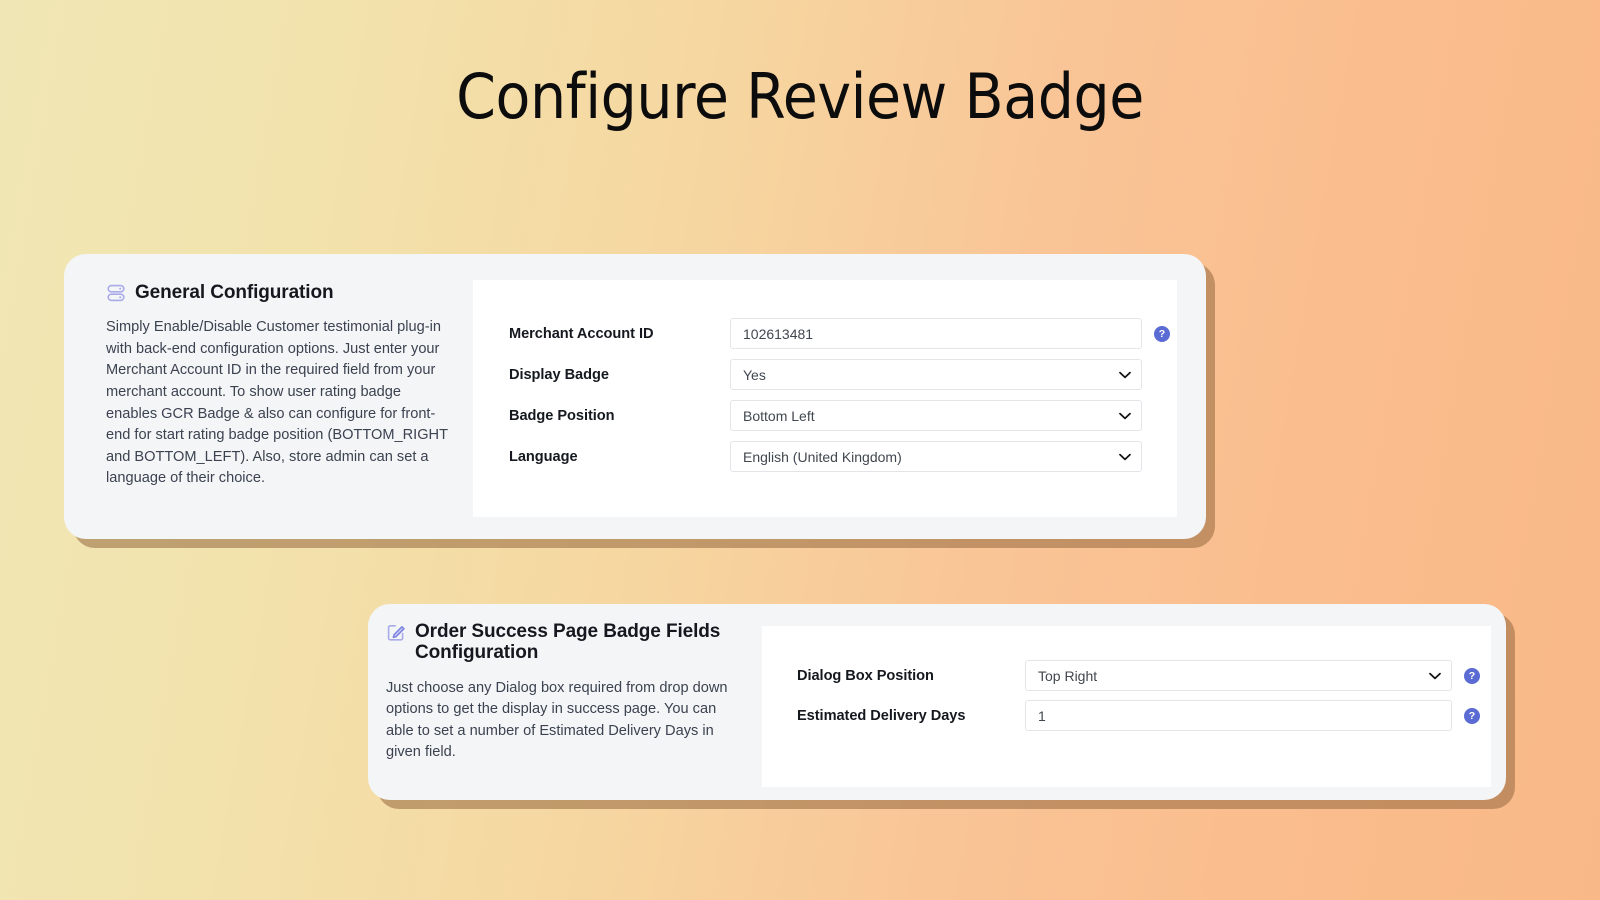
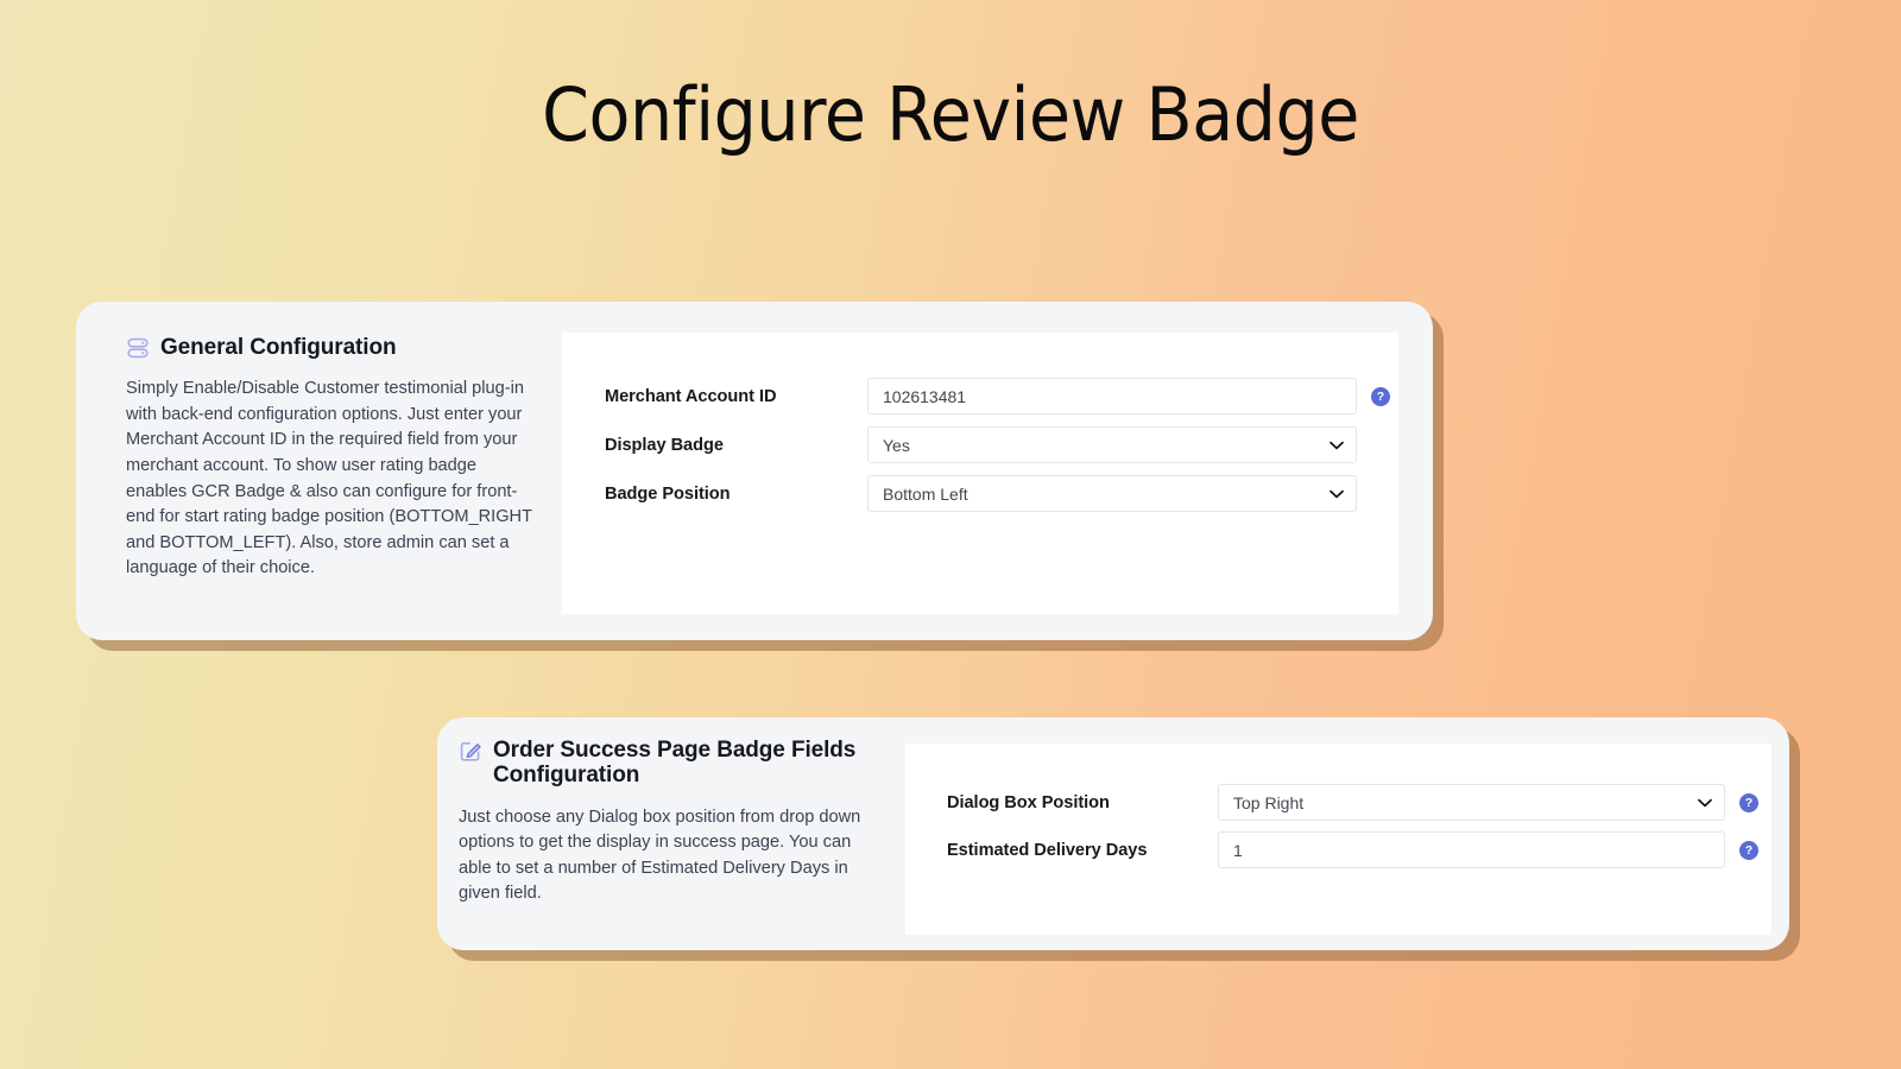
  Configure Review Badge
  General Configuration
  Simply Enable/Disable Customer testimonial plug-in with back-end configuration options. Just enter your Merchant Account ID in the required field from your merchant account. To show user rating badge enables GCR Badge & also can configure for front-end for start rating badge position (BOTTOM_RIGHT and BOTTOM_LEFT). Also, store admin can set a language of their choice.
  Merchant Account ID
  102613481
  ?
  Display Badge
  Yes
  Badge Position
  Bottom Left
- Language
- English (United Kingdom)
  Order Success Page Badge Fields Configuration
- Just choose any Dialog box required from drop down options to get the display in success page. You can able to set a number of Estimated Delivery Days in given field.
+ Just choose any Dialog box position from drop down options to get the display in success page. You can able to set a number of Estimated Delivery Days in given field.
  Dialog Box Position
  Top Right
  ?
  Estimated Delivery Days
  1
  ?
